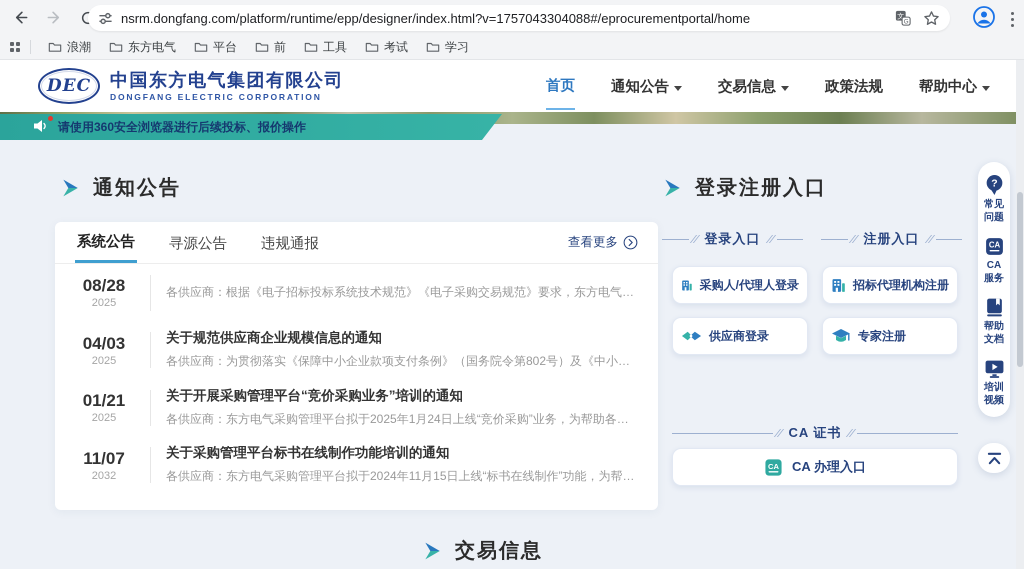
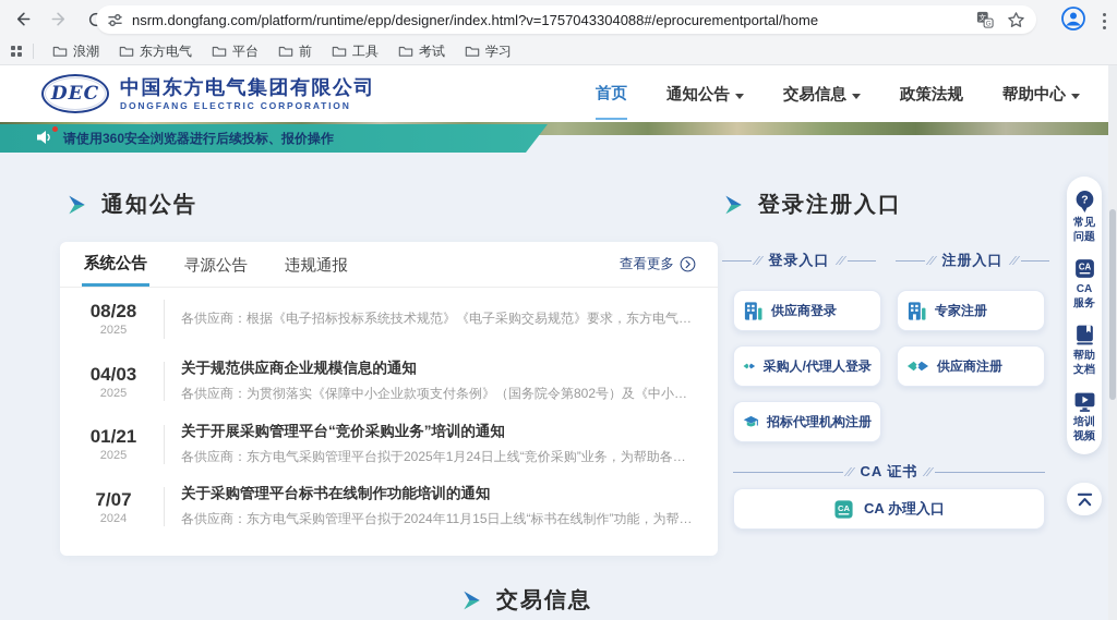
  nsrm.dongfang.com/platform/runtime/epp/designer/index.html?v=1757043304088#/eprocurementportal/home
  浪潮
  东方电气
  平台
  前
  工具
  考试
  学习
  DEC
  中国东方电气集团有限公司
  DONGFANG ELECTRIC CORPORATION
  首页
  通知公告
  交易信息
  政策法规
  帮助中心
  请使用360安全浏览器进行后续投标、报价操作
  通知公告
  系统公告
  寻源公告
  违规通报
  查看更多
  08/28
  2025
  各供应商：根据《电子招标投标系统技术规范》《电子采购交易规范》要求，东方电气采
  04/03
  2025
  关于规范供应商企业规模信息的通知
  各供应商：为贯彻落实《保障中小企业款项支付条例》（国务院令第802号）及《中小企业
  01/21
  2025
  关于开展采购管理平台“竞价采购业务”培训的通知
  各供应商：东方电气采购管理平台拟于2025年1月24日上线“竞价采购”业务，为帮助各供…
- 11/07
+ 7/07
- 2032
+ 2024
  关于采购管理平台标书在线制作功能培训的通知
  各供应商：东方电气采购管理平台拟于2024年11月15日上线“标书在线制作”功能，为帮…
  登录注册入口
  登录入口
  注册入口
- 采购人/代理人登录
+ 供应商登录
- 招标代理机构注册
+ 专家注册
- 供应商登录
+ 采购人/代理人登录
+ 供应商注册
- 专家注册
+ 招标代理机构注册
  CA 证书
  CA
  CA 办理入口
  ?
  常见问题
  CA
  CA服务
  帮助文档
  培训视频
  交易信息
